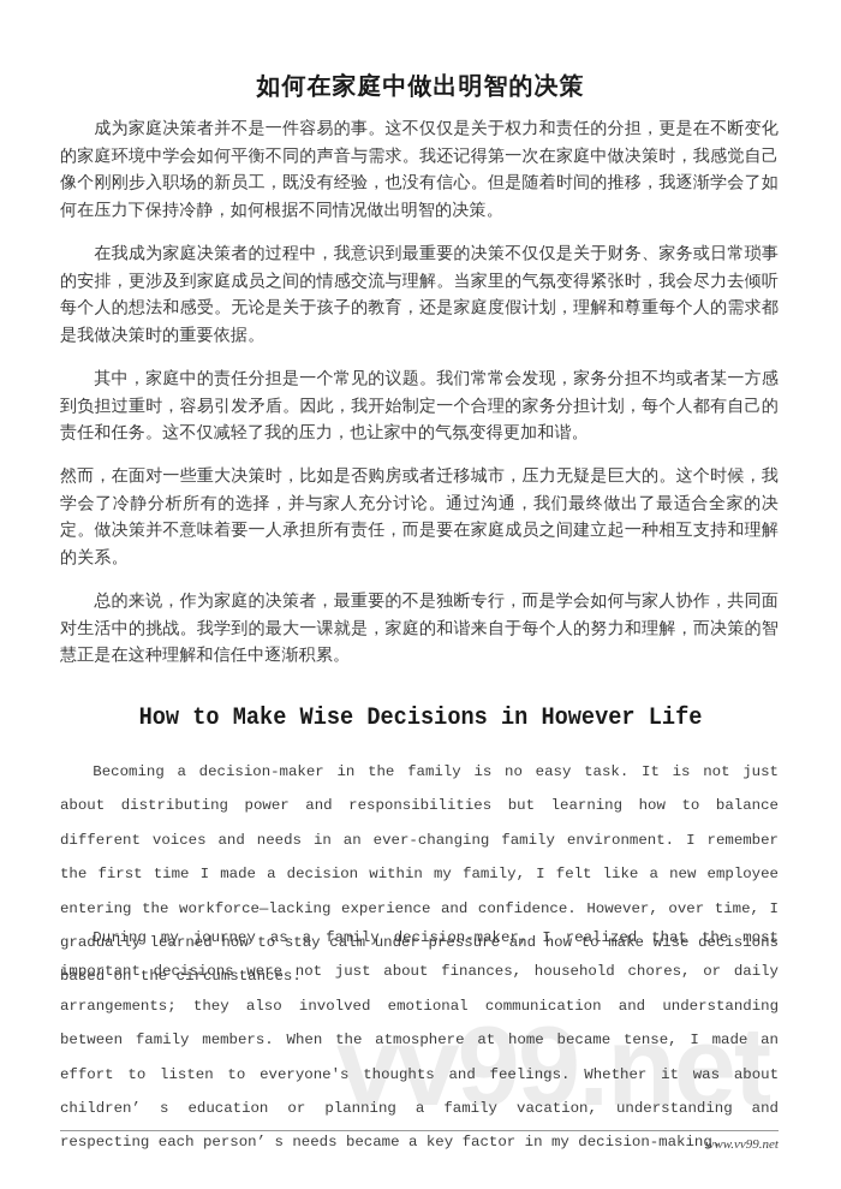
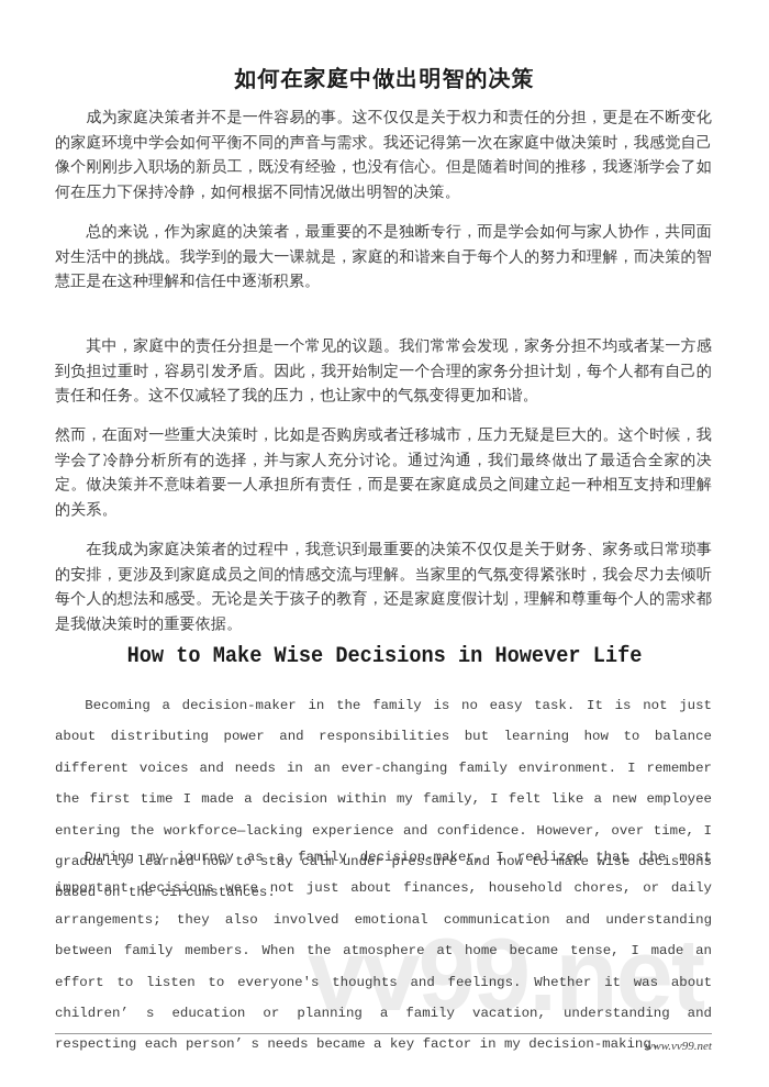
  vv99.net
  如何在家庭中做出明智的决策
  成为家庭决策者并不是一件容易的事。这不仅仅是关于权力和责任的分担，更是在不断变化的家庭环境中学会如何平衡不同的声音与需求。我还记得第一次在家庭中做决策时，我感觉自己像个刚刚步入职场的新员工，既没有经验，也没有信心。但是随着时间的推移，我逐渐学会了如何在压力下保持冷静，如何根据不同情况做出明智的决策。
- 在我成为家庭决策者的过程中，我意识到最重要的决策不仅仅是关于财务、家务或日常琐事的安排，更涉及到家庭成员之间的情感交流与理解。当家里的气氛变得紧张时，我会尽力去倾听每个人的想法和感受。无论是关于孩子的教育，还是家庭度假计划，理解和尊重每个人的需求都是我做决策时的重要依据。
+ 总的来说，作为家庭的决策者，最重要的不是独断专行，而是学会如何与家人协作，共同面对生活中的挑战。我学到的最大一课就是，家庭的和谐来自于每个人的努力和理解，而决策的智慧正是在这种理解和信任中逐渐积累。
  其中，家庭中的责任分担是一个常见的议题。我们常常会发现，家务分担不均或者某一方感到负担过重时，容易引发矛盾。因此，我开始制定一个合理的家务分担计划，每个人都有自己的责任和任务。这不仅减轻了我的压力，也让家中的气氛变得更加和谐。
  然而，在面对一些重大决策时，比如是否购房或者迁移城市，压力无疑是巨大的。这个时候，我学会了冷静分析所有的选择，并与家人充分讨论。通过沟通，我们最终做出了最适合全家的决定。做决策并不意味着要一人承担所有责任，而是要在家庭成员之间建立起一种相互支持和理解的关系。
- 总的来说，作为家庭的决策者，最重要的不是独断专行，而是学会如何与家人协作，共同面对生活中的挑战。我学到的最大一课就是，家庭的和谐来自于每个人的努力和理解，而决策的智慧正是在这种理解和信任中逐渐积累。
+ 在我成为家庭决策者的过程中，我意识到最重要的决策不仅仅是关于财务、家务或日常琐事的安排，更涉及到家庭成员之间的情感交流与理解。当家里的气氛变得紧张时，我会尽力去倾听每个人的想法和感受。无论是关于孩子的教育，还是家庭度假计划，理解和尊重每个人的需求都是我做决策时的重要依据。
  How to Make Wise Decisions in However Life
  Becoming a decision-maker in the family is no easy task. It is not just about distributing power and responsibilities but learning how to balance different voices and needs in an ever-changing family environment. I remember the first time I made a decision within my family, I felt like a new employee entering the workforce—lacking experience and confidence. However, over time, I gradually learned how to stay calm under pressure and how to make wise decisions based on the circumstances.
  During my journey as a family decision-maker, I realized that the most important decisions were not just about finances, household chores, or daily arrangements; they also involved emotional communication and understanding between family members. When the atmosphere at home became tense, I made an effort to listen to everyone's thoughts and feelings. Whether it was about children’ s education or planning a family vacation, understanding and respecting each person’ s needs became a key factor in my decision-making.
  www.vv99.net
